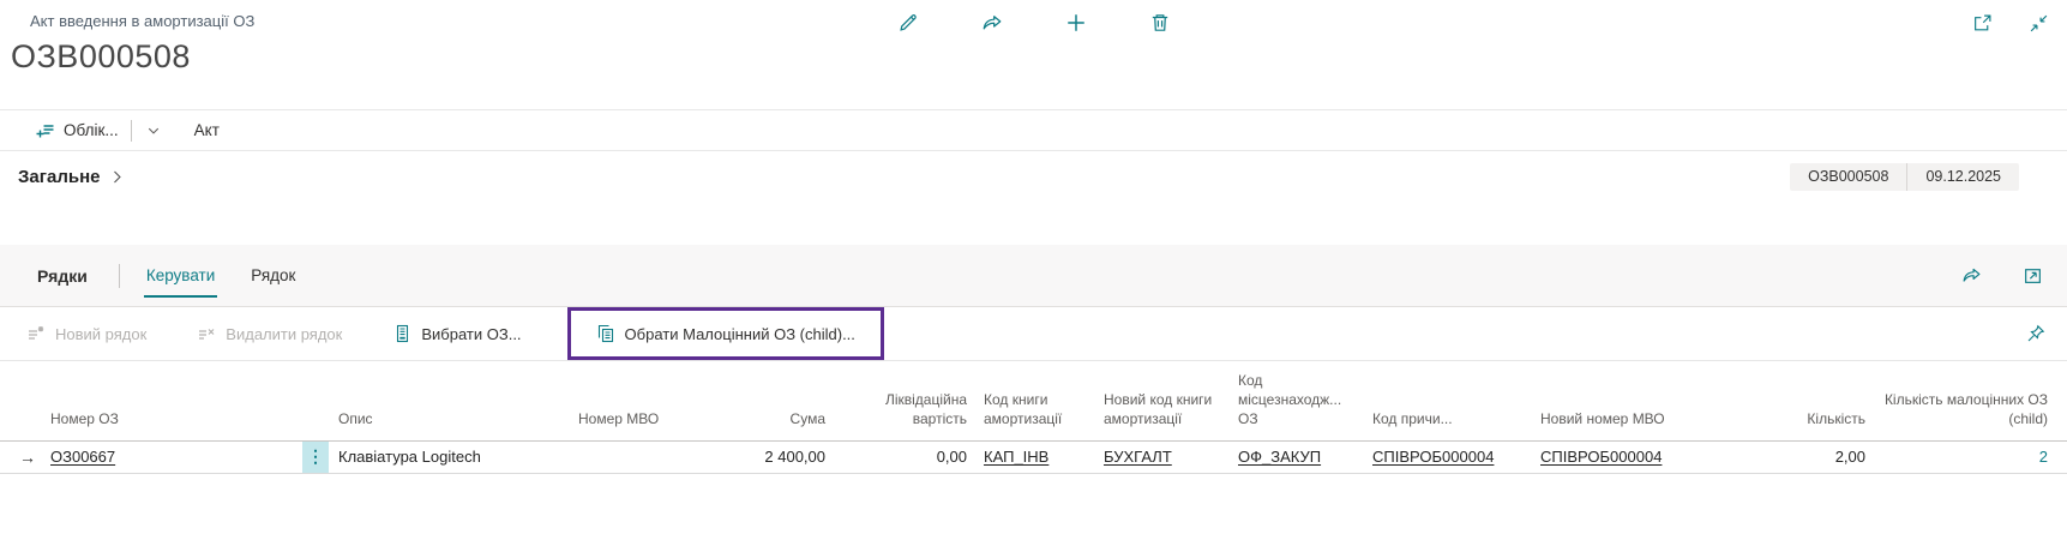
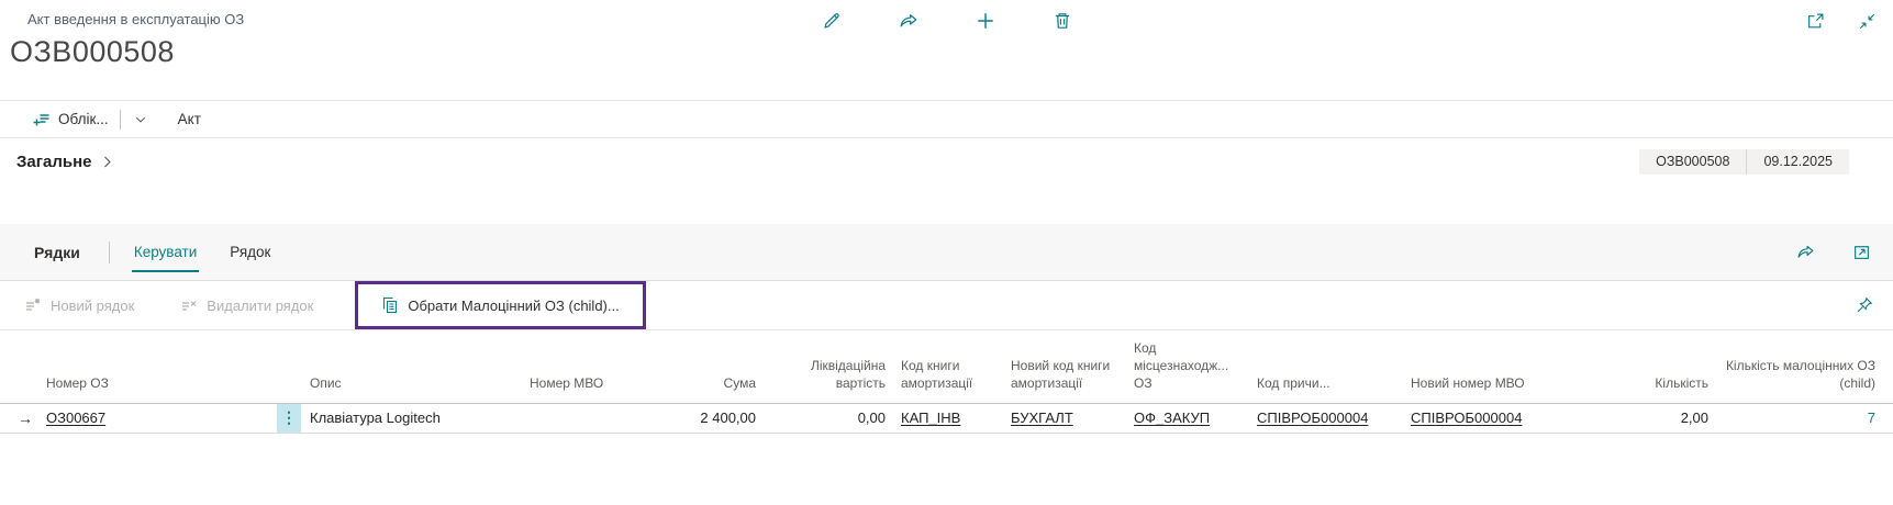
- Акт введення в амортизації ОЗ
+ Акт введення в експлуатацію ОЗ
  ОЗВ000508
  Облік...
  Акт
  Загальне
  ОЗВ000508
  09.12.2025
  Рядки
  Керувати
  Рядок
  Новий рядок
  Видалити рядок
- Вибрати ОЗ...
  Обрати Малоцінний ОЗ (child)...
  Номер ОЗ
  Опис
  Номер МВО
  Сума
  Ліквідаційна вартість
  Код книги амортизації
  Новий код книги амортизації
  Код місцезнаходж... ОЗ
  Код причи...
  Новий номер МВО
  Кількість
  Кількість малоцінних ОЗ (child)
  →
  ОЗ00667
  ⋮
  Клавіатура Logitech
  2 400,00
  0,00
  КАП_ІНВ
  БУХГАЛТ
  ОФ_ЗАКУП
  СПІВРОБ000004
  СПІВРОБ000004
  2,00
- 2
+ 7
